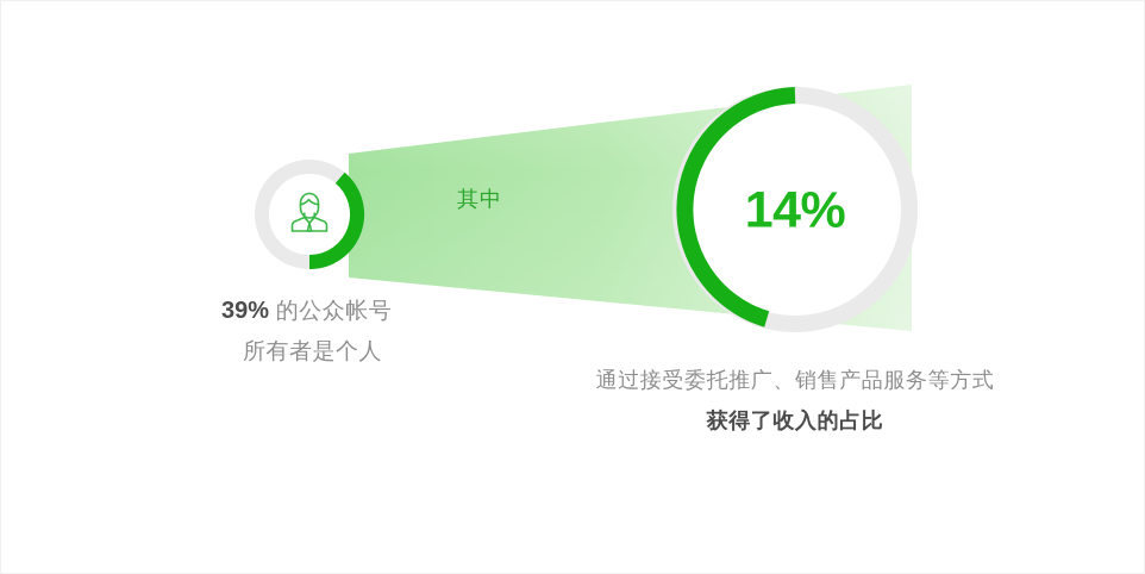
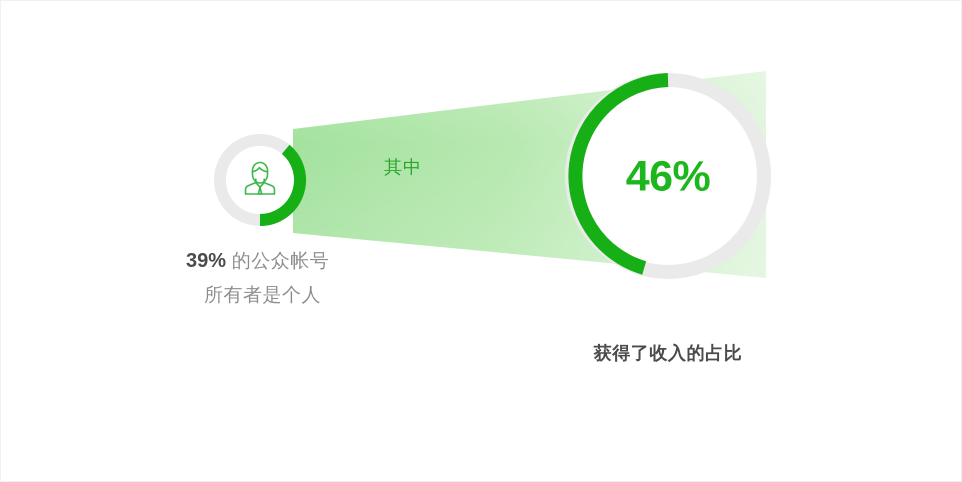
  39% 的公众帐号
  所有者是个人
  其中
- 14%
+ 46%
- 通过接受委托推广、销售产品服务等方式
  获得了收入的占比
